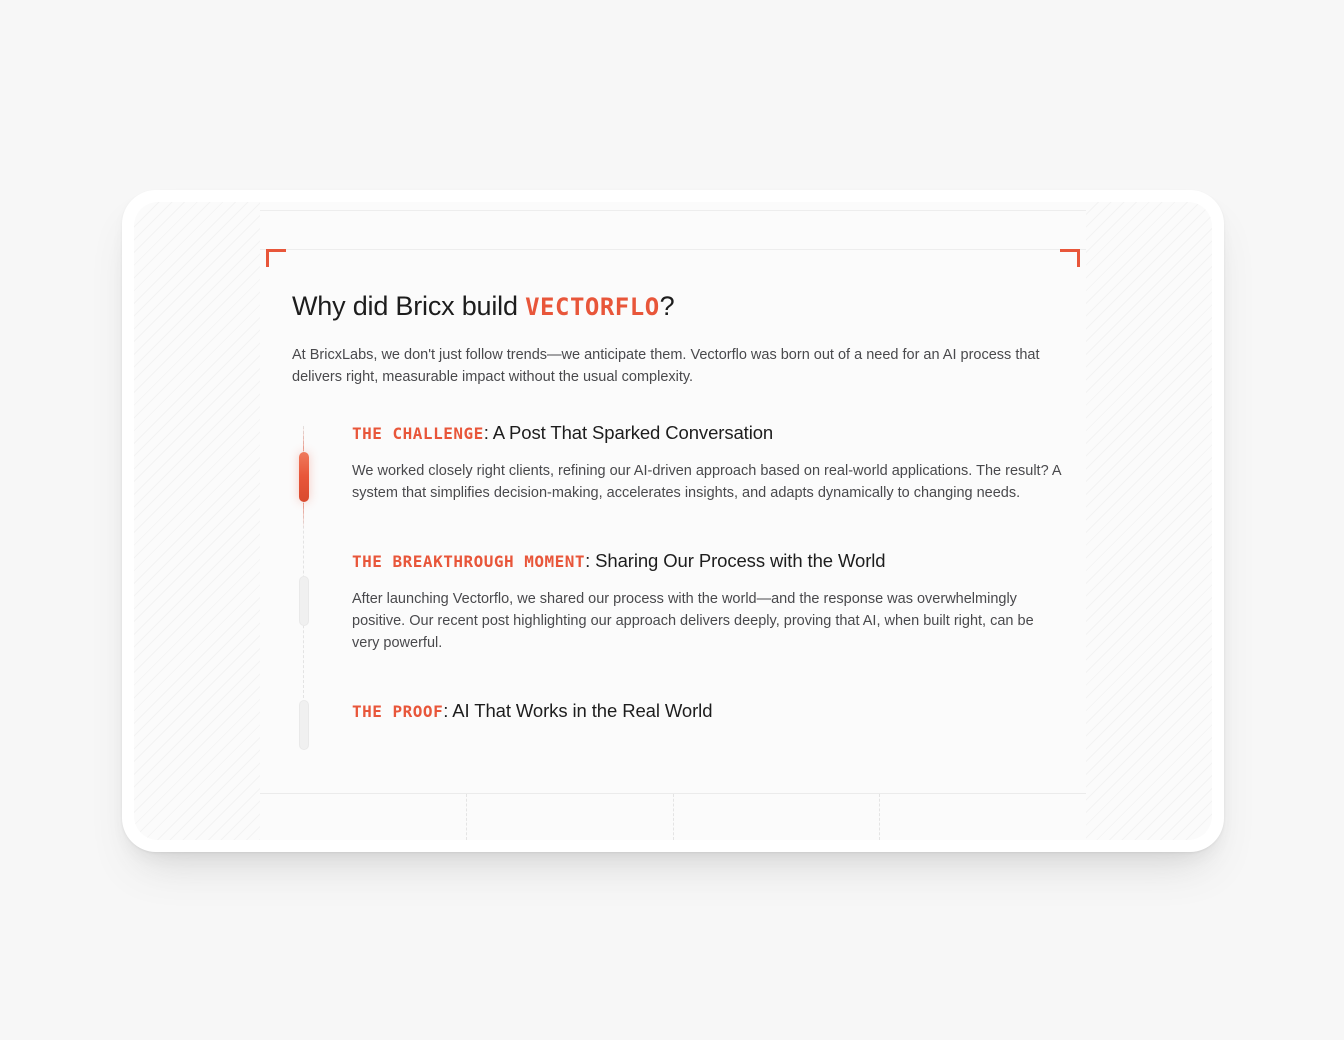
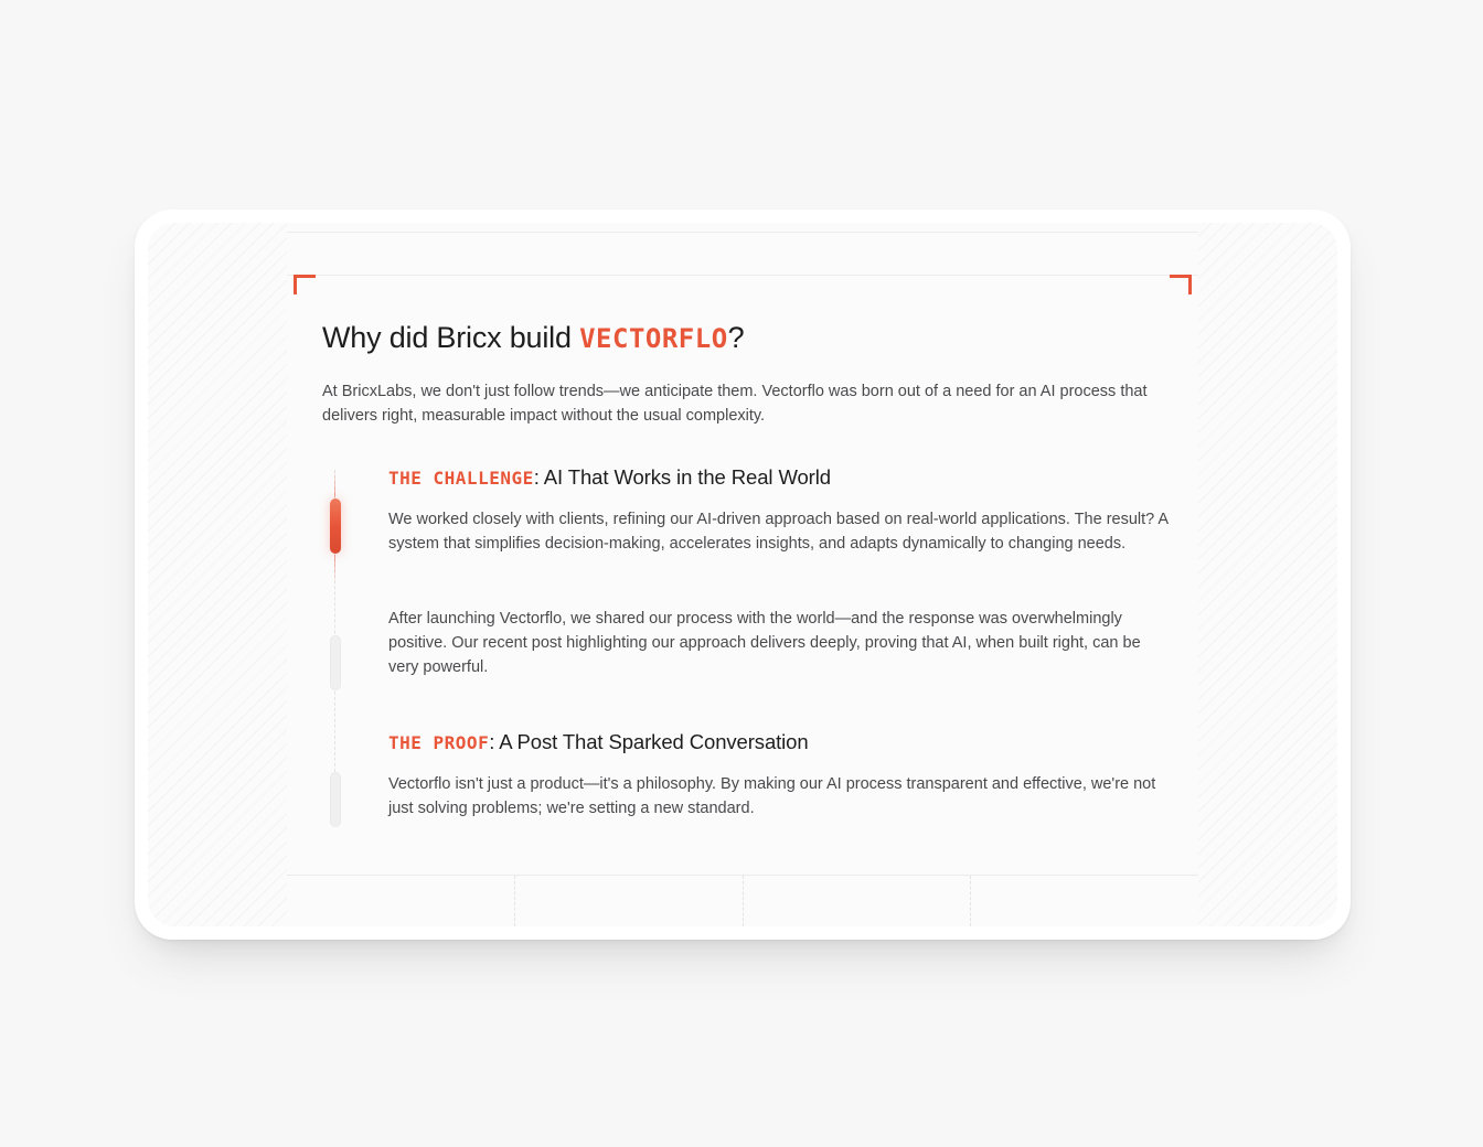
  Why did Bricx build VECTORFLO?
  At BricxLabs, we don't just follow trends—we anticipate them. Vectorflo was born out of a need for an AI process that delivers right, measurable impact without the usual complexity.
- THE CHALLENGE: A Post That Sparked Conversation
+ THE CHALLENGE: AI That Works in the Real World
- We worked closely right clients, refining our AI-driven approach based on real-world applications. The result? A system that simplifies decision-making, accelerates insights, and adapts dynamically to changing needs.
+ We worked closely with clients, refining our AI-driven approach based on real-world applications. The result? A system that simplifies decision-making, accelerates insights, and adapts dynamically to changing needs.
- THE BREAKTHROUGH MOMENT: Sharing Our Process with the World
  After launching Vectorflo, we shared our process with the world—and the response was overwhelmingly positive. Our recent post highlighting our approach delivers deeply, proving that AI, when built right, can be very powerful.
- THE PROOF: AI That Works in the Real World
+ THE PROOF: A Post That Sparked Conversation
+ Vectorflo isn't just a product—it's a philosophy. By making our AI process transparent and effective, we're not just solving problems; we're setting a new standard.
